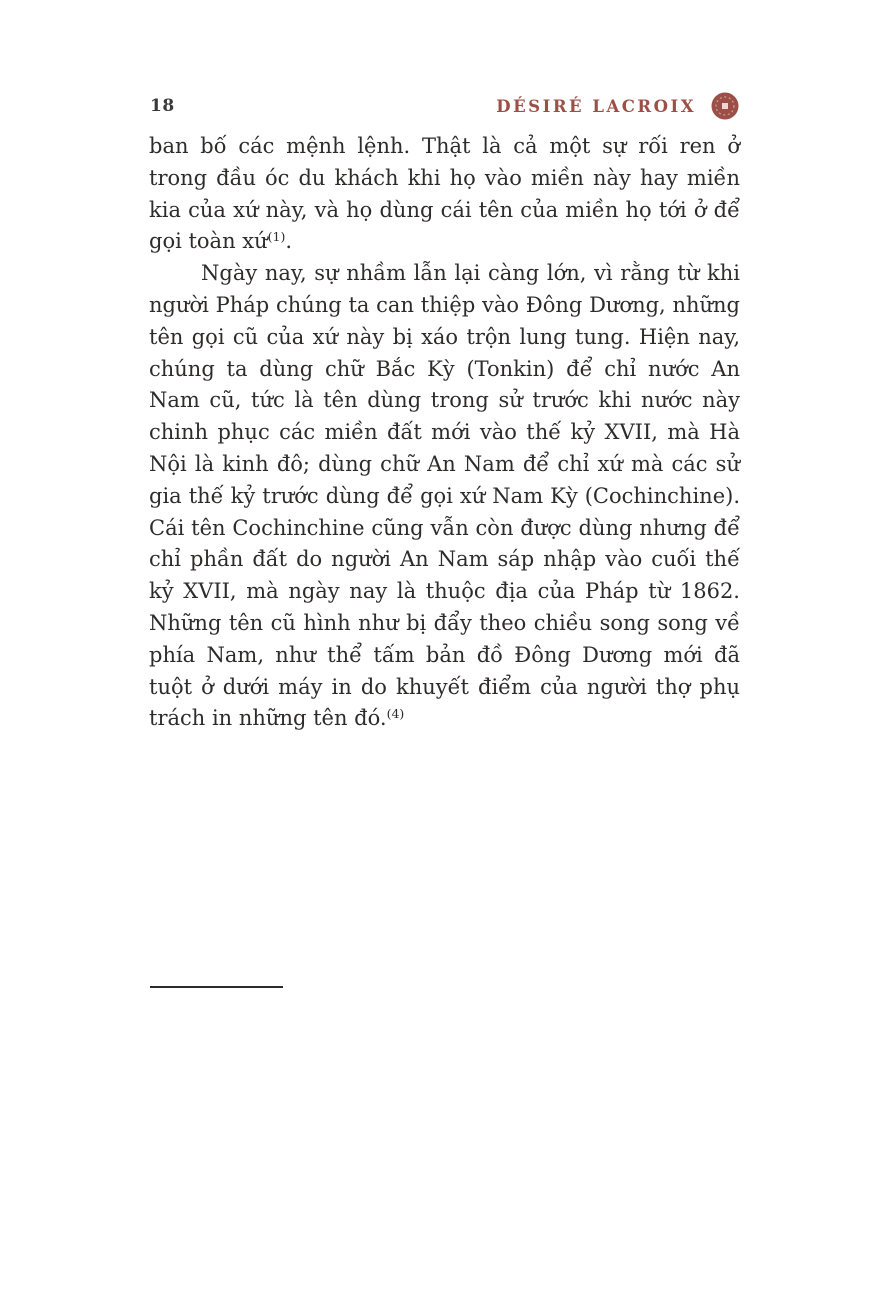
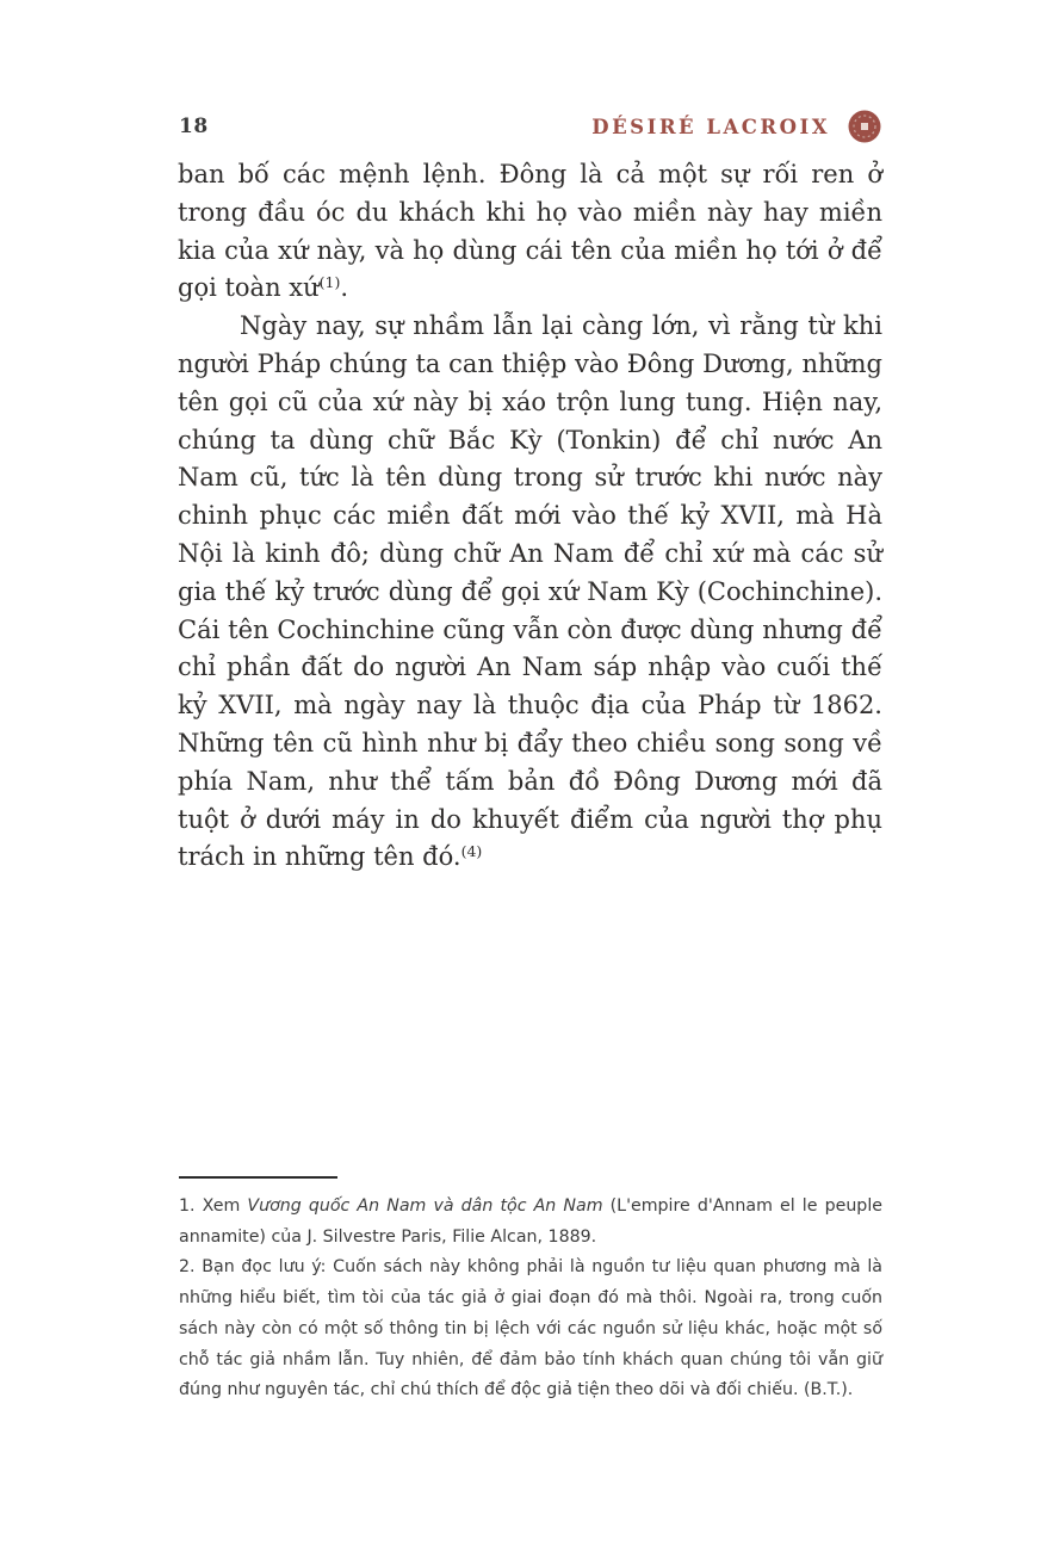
  18
  DÉSIRÉ LACROIX
- ban bố các mệnh lệnh. Thật là cả một sự rối ren ở trong đầu óc du khách khi họ vào miền này hay miền kia của xứ này, và họ dùng cái tên của miền họ tới ở để gọi toàn xứ(1).
+ ban bố các mệnh lệnh. Đông là cả một sự rối ren ở trong đầu óc du khách khi họ vào miền này hay miền kia của xứ này, và họ dùng cái tên của miền họ tới ở để gọi toàn xứ(1).
  Ngày nay, sự nhầm lẫn lại càng lớn, vì rằng từ khi người Pháp chúng ta can thiệp vào Đông Dương, những tên gọi cũ của xứ này bị xáo trộn lung tung. Hiện nay, chúng ta dùng chữ Bắc Kỳ (Tonkin) để chỉ nước An Nam cũ, tức là tên dùng trong sử trước khi nước này chinh phục các miền đất mới vào thế kỷ XVII, mà Hà Nội là kinh đô; dùng chữ An Nam để chỉ xứ mà các sử gia thế kỷ trước dùng để gọi xứ Nam Kỳ (Cochinchine). Cái tên Cochinchine cũng vẫn còn được dùng nhưng để chỉ phần đất do người An Nam sáp nhập vào cuối thế kỷ XVII, mà ngày nay là thuộc địa của Pháp từ 1862. Những tên cũ hình như bị đẩy theo chiều song song về phía Nam, như thể tấm bản đồ Đông Dương mới đã tuột ở dưới máy in do khuyết điểm của người thợ phụ trách in những tên đó.(4)
+ 1. Xem Vương quốc An Nam và dân tộc An Nam (L'empire d'Annam el le peuple annamite) của J. Silvestre Paris, Filie Alcan, 1889.
+ 2. Bạn đọc lưu ý: Cuốn sách này không phải là nguồn tư liệu quan phương mà là những hiểu biết, tìm tòi của tác giả ở giai đoạn đó mà thôi. Ngoài ra, trong cuốn sách này còn có một số thông tin bị lệch với các nguồn sử liệu khác, hoặc một số chỗ tác giả nhầm lẫn. Tuy nhiên, để đảm bảo tính khách quan chúng tôi vẫn giữ đúng như nguyên tác, chỉ chú thích để độc giả tiện theo dõi và đối chiếu. (B.T.).
